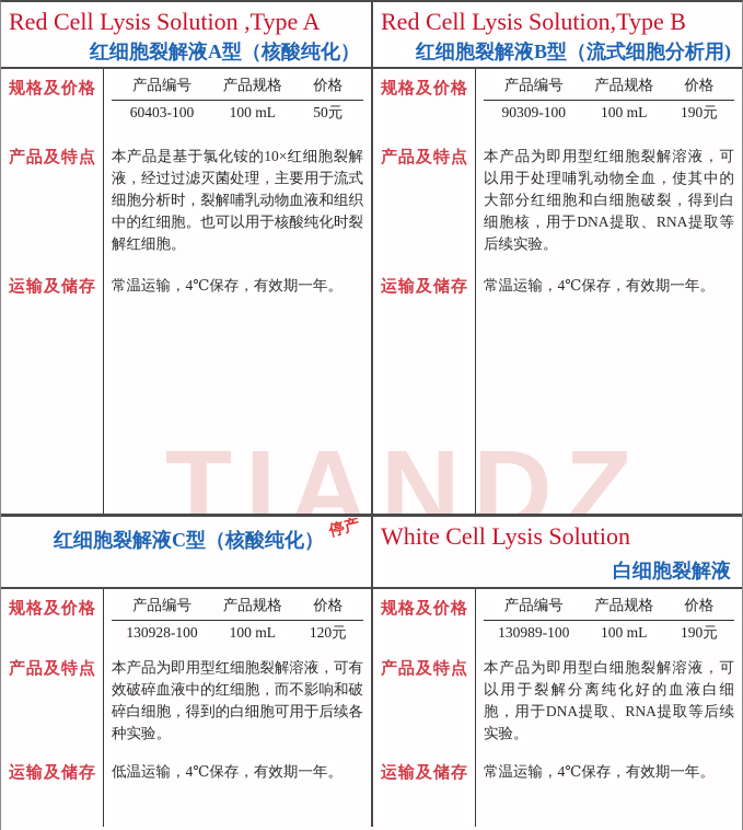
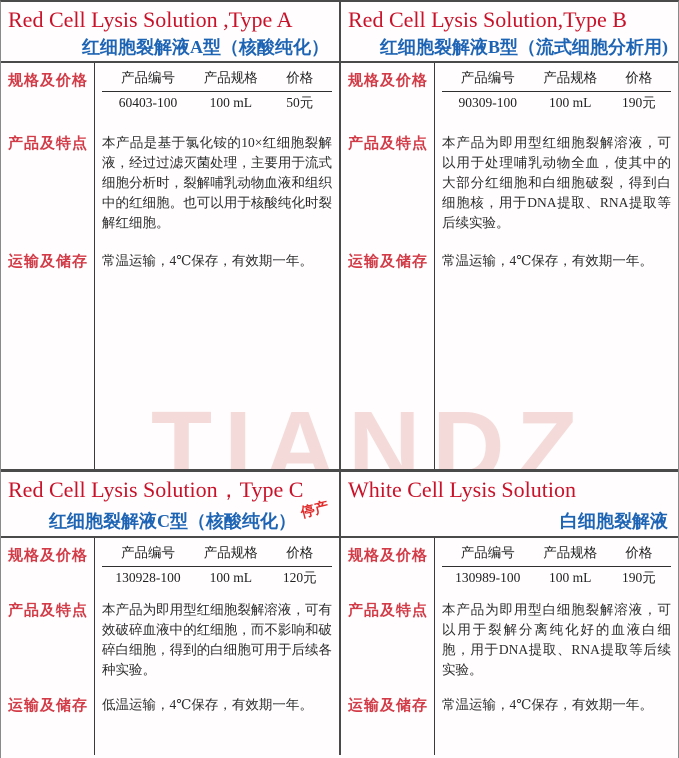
  Red Cell Lysis Solution ,Type A
  红细胞裂解液A型（核酸纯化）
  规格及价格
  产品编号
  产品规格
  价格
  60403-100
  100 mL
  50元
  产品及特点
  本产品是基于氯化铵的10×红细胞裂解液，经过过滤灭菌处理，主要用于流式细胞分析时，裂解哺乳动物血液和组织中的红细胞。也可以用于核酸纯化时裂解红细胞。
  运输及储存
  常温运输，4℃保存，有效期一年。
  Red Cell Lysis Solution,Type B
  红细胞裂解液B型（流式细胞分析用)
  规格及价格
  产品编号
  产品规格
  价格
  90309-100
  100 mL
  190元
  产品及特点
  本产品为即用型红细胞裂解溶液，可以用于处理哺乳动物全血，使其中的大部分红细胞和白细胞破裂，得到白细胞核，用于DNA提取、RNA提取等后续实验。
  运输及储存
  常温运输，4℃保存，有效期一年。
+ Red Cell Lysis Solution，Type C
  红细胞裂解液C型（核酸纯化）
  规格及价格
  产品编号
  产品规格
  价格
  130928-100
  100 mL
  120元
  产品及特点
  本产品为即用型红细胞裂解溶液，可有效破碎血液中的红细胞，而不影响和破碎白细胞，得到的白细胞可用于后续各种实验。
  运输及储存
  低温运输，4℃保存，有效期一年。
  White Cell Lysis Solution
  白细胞裂解液
  规格及价格
  产品编号
  产品规格
  价格
  130989-100
  100 mL
  190元
  产品及特点
  本产品为即用型白细胞裂解溶液，可以用于裂解分离纯化好的血液白细胞，用于DNA提取、RNA提取等后续实验。
  运输及储存
  常温运输，4℃保存，有效期一年。
